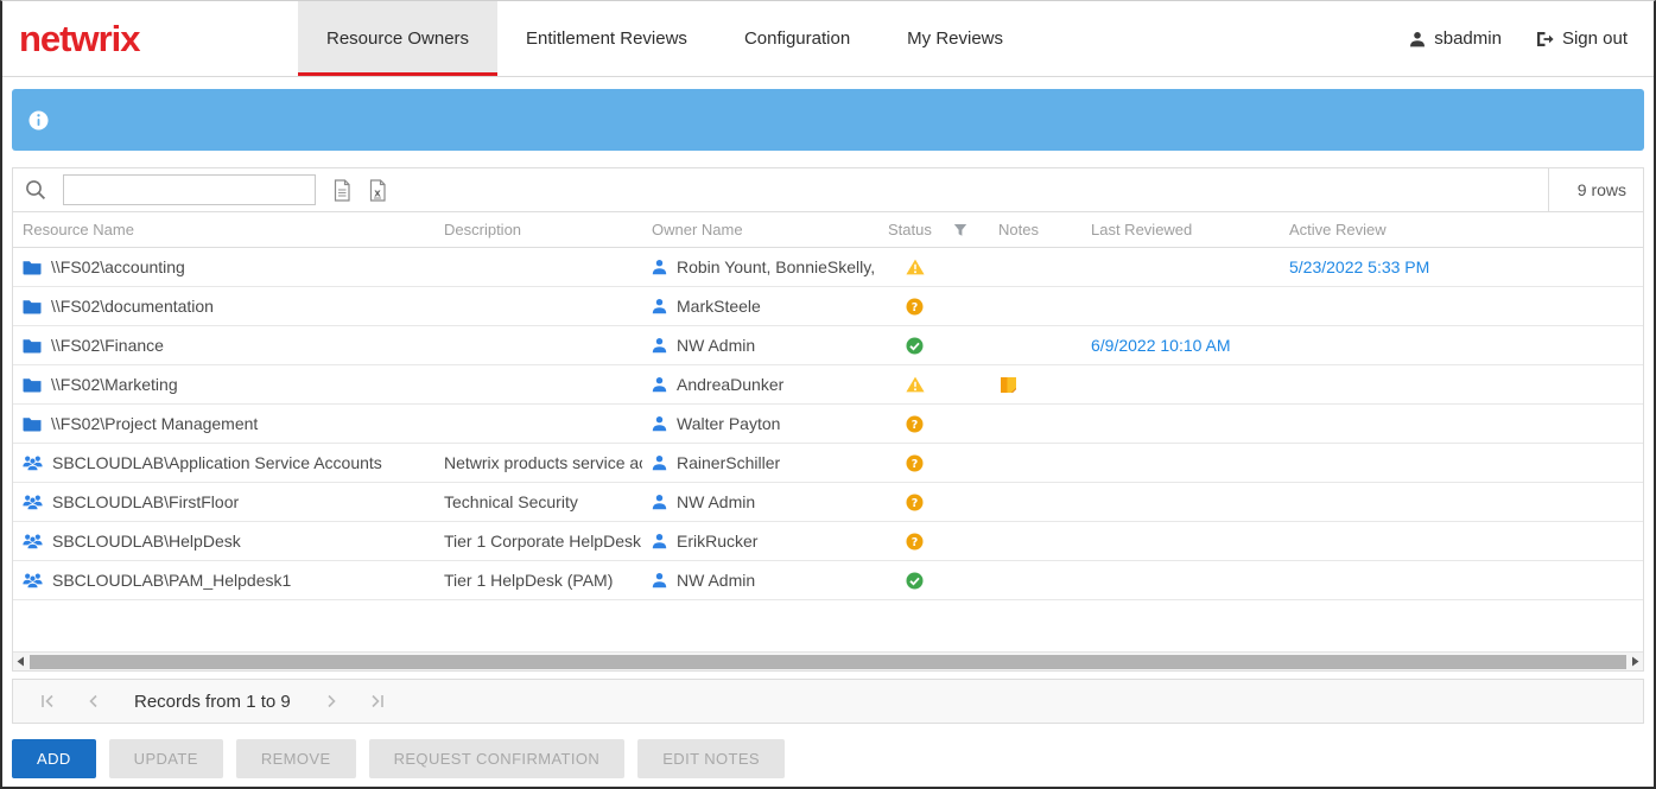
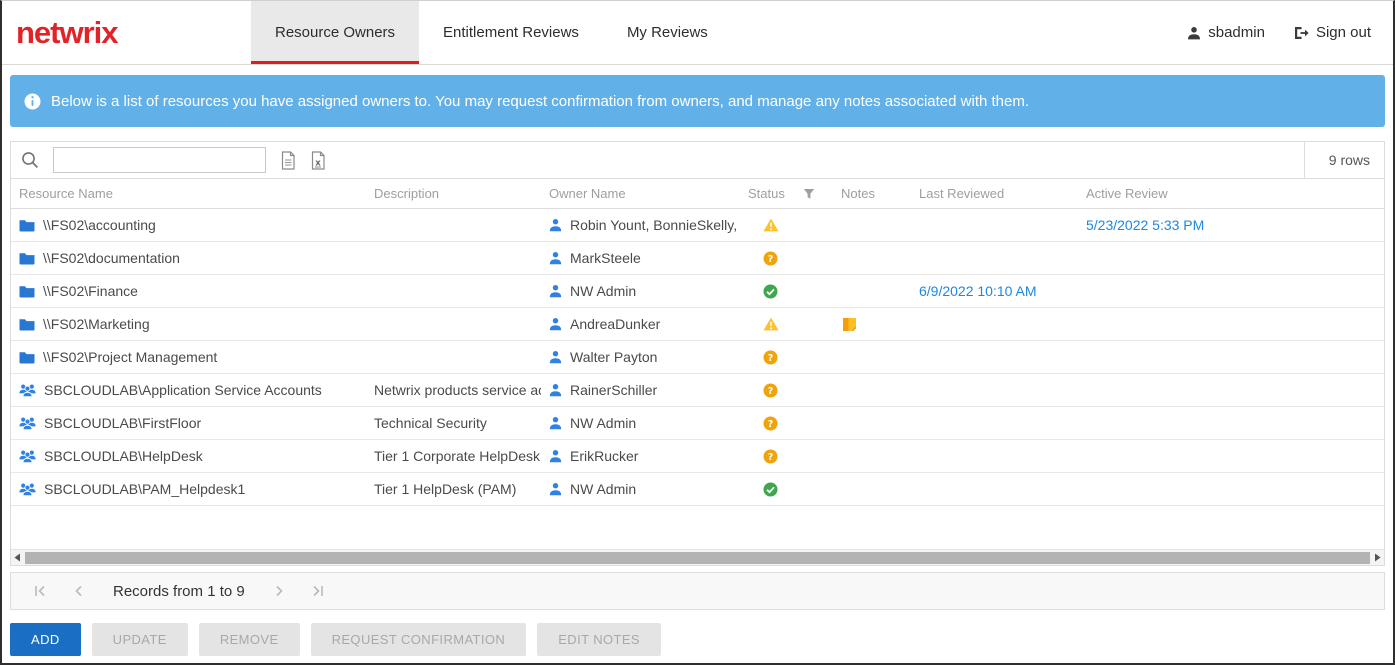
  netwrix
  Resource Owners
  Entitlement Reviews
- Configuration
  My Reviews
  sbadmin
  Sign out
+ Below is a list of resources you have assigned owners to. You may request confirmation from owners, and manage any notes associated with them.
  x
  9 rows
  Resource Name
  Description
  Owner Name
  Status
  Notes
  Last Reviewed
  Active Review
  \\FS02\accounting
  Robin Yount, BonnieSkelly,
  5/23/2022 5:33 PM
  \\FS02\documentation
  MarkSteele
  ?
  \\FS02\Finance
  NW Admin
  6/9/2022 10:10 AM
  \\FS02\Marketing
  AndreaDunker
  \\FS02\Project Management
  Walter Payton
  ?
  SBCLOUDLAB\Application Service Accounts
  Netwrix products service a
  RainerSchiller
  ?
  SBCLOUDLAB\FirstFloor
  Technical Security
  NW Admin
  ?
  SBCLOUDLAB\HelpDesk
  Tier 1 Corporate HelpDesk
  ErikRucker
  ?
  SBCLOUDLAB\PAM_Helpdesk1
  Tier 1 HelpDesk (PAM)
  NW Admin
  Records from 1 to 9
  ADD
  UPDATE
  REMOVE
  REQUEST CONFIRMATION
  EDIT NOTES
